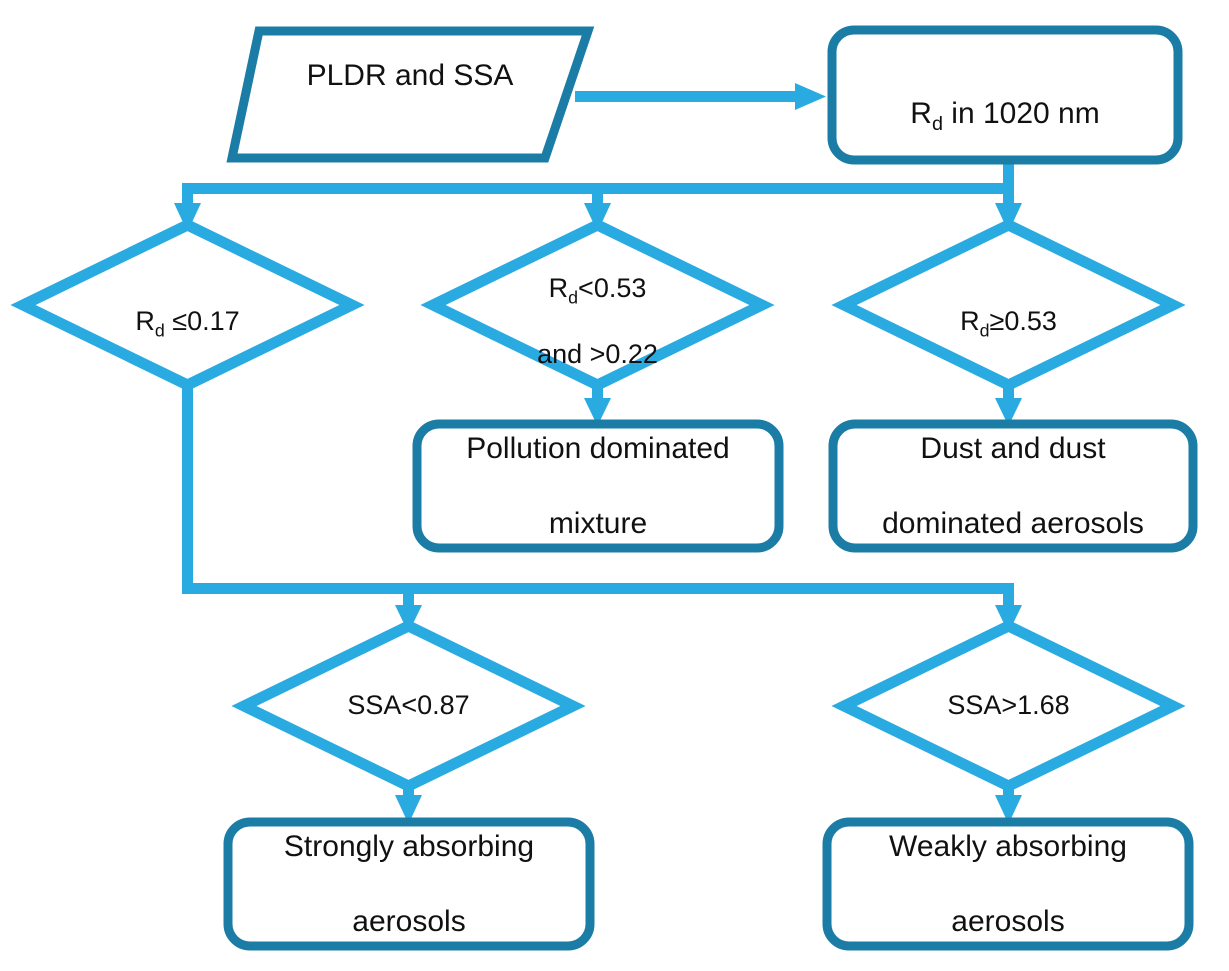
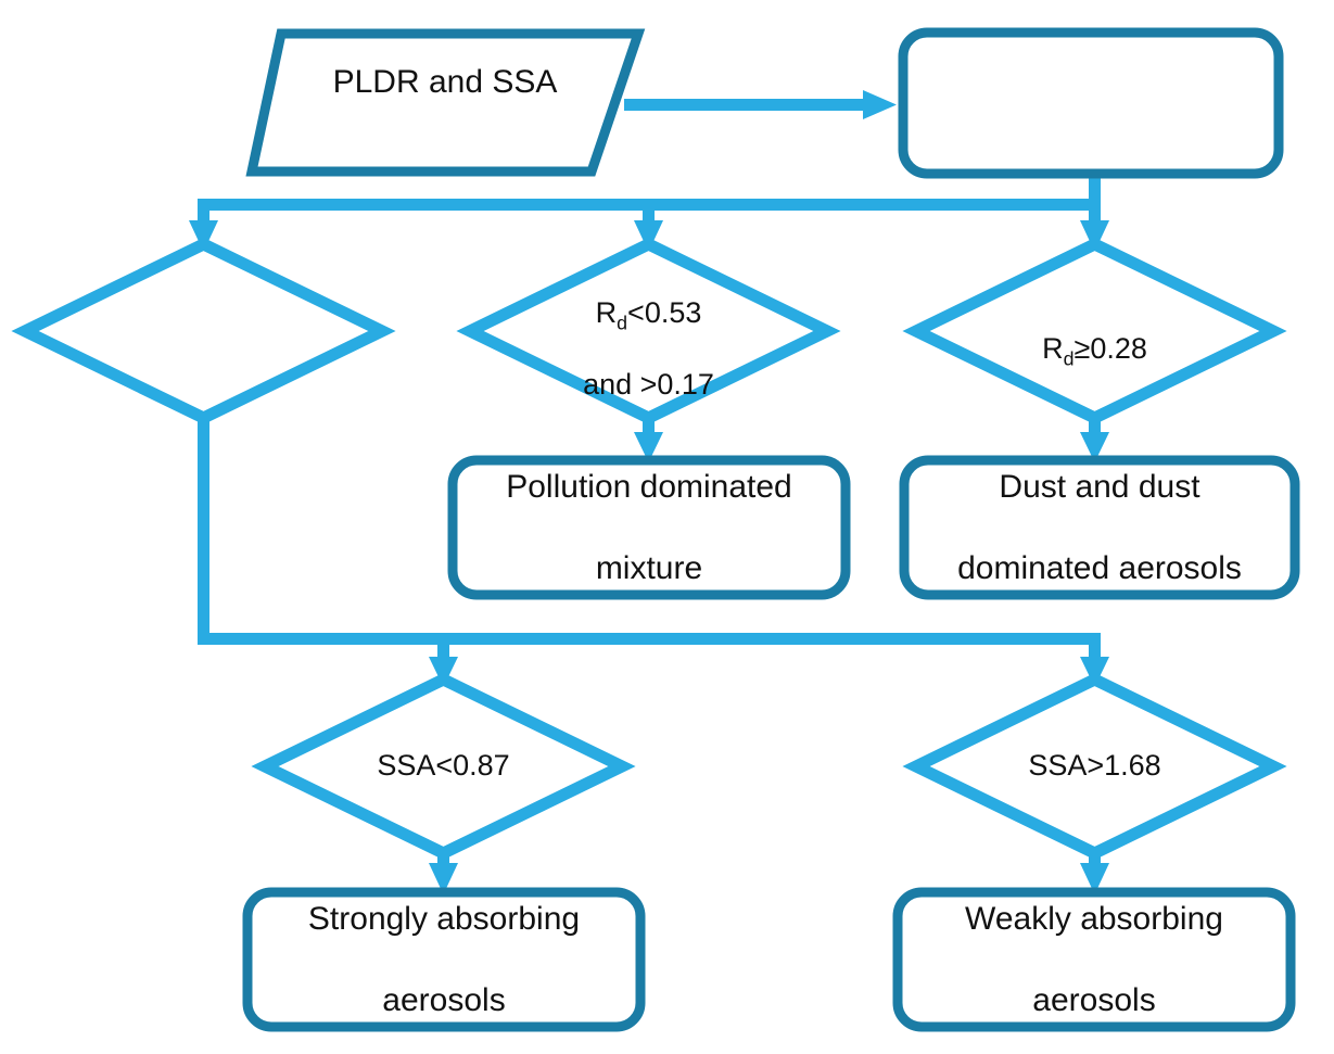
  PLDR and SSA
- Rd in 1020 nm
- Rd ≤0.17
  Rd<0.53
- and >0.22
+ and >0.17
- Rd≥0.53
+ Rd≥0.28
  Pollution dominated
  mixture
  Dust and dust
  dominated aerosols
  SSA<0.87
  SSA>1.68
  Strongly absorbing
  aerosols
  Weakly absorbing
  aerosols
